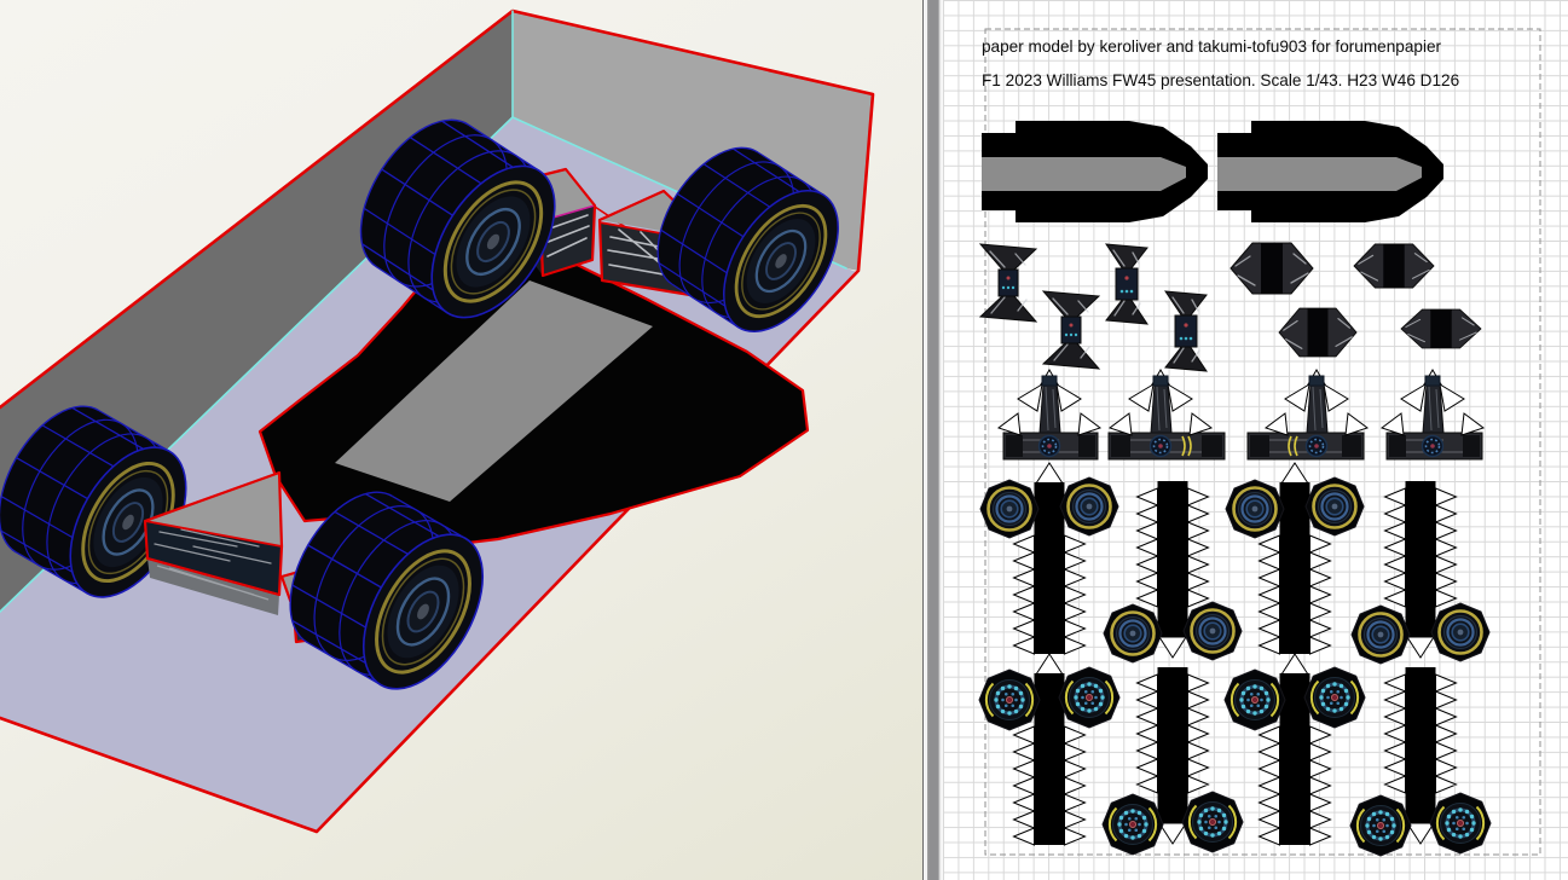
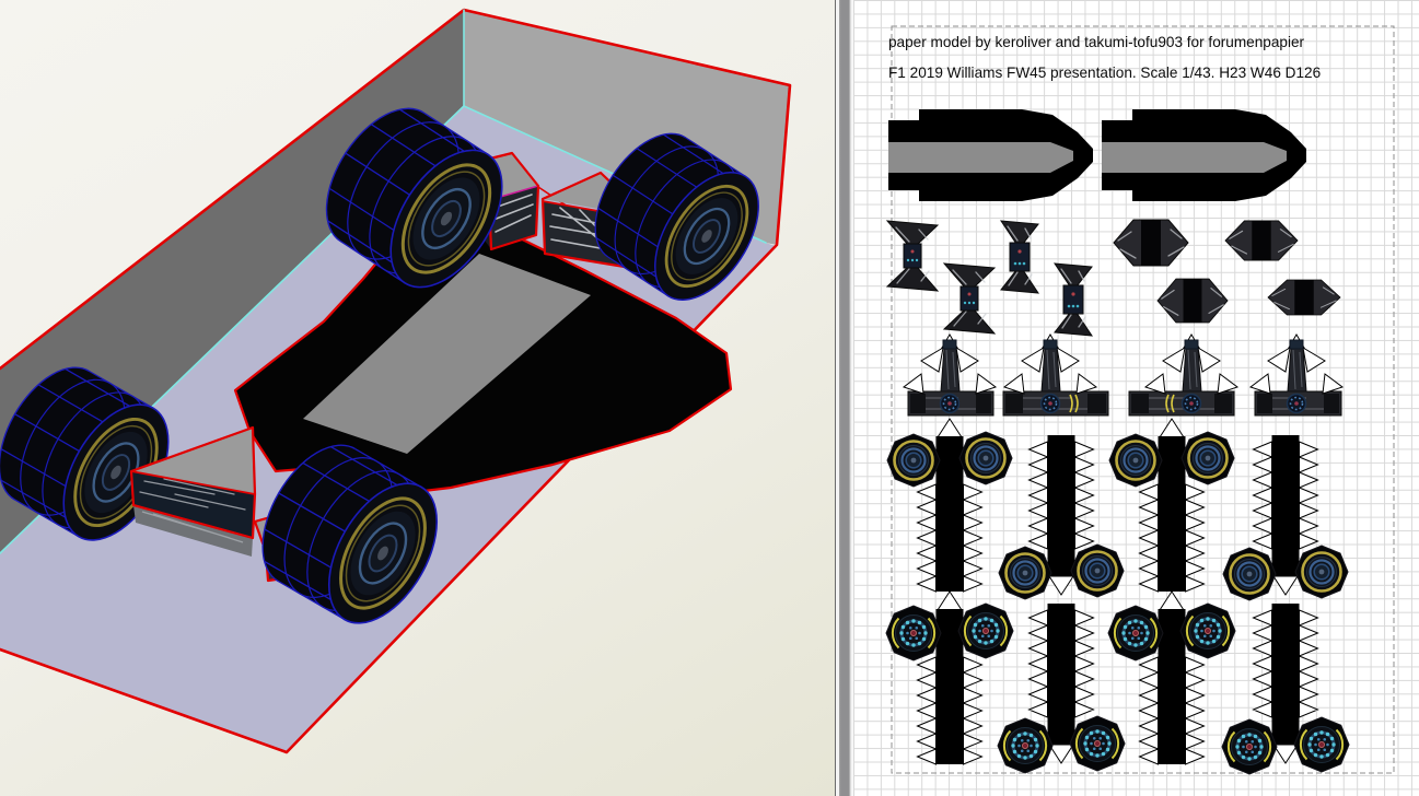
  paper model by keroliver and takumi-tofu903 for forumenpapier
- F1 2023 Williams FW45 presentation. Scale 1/43. H23 W46 D126
+ F1 2019 Williams FW45 presentation. Scale 1/43. H23 W46 D126
